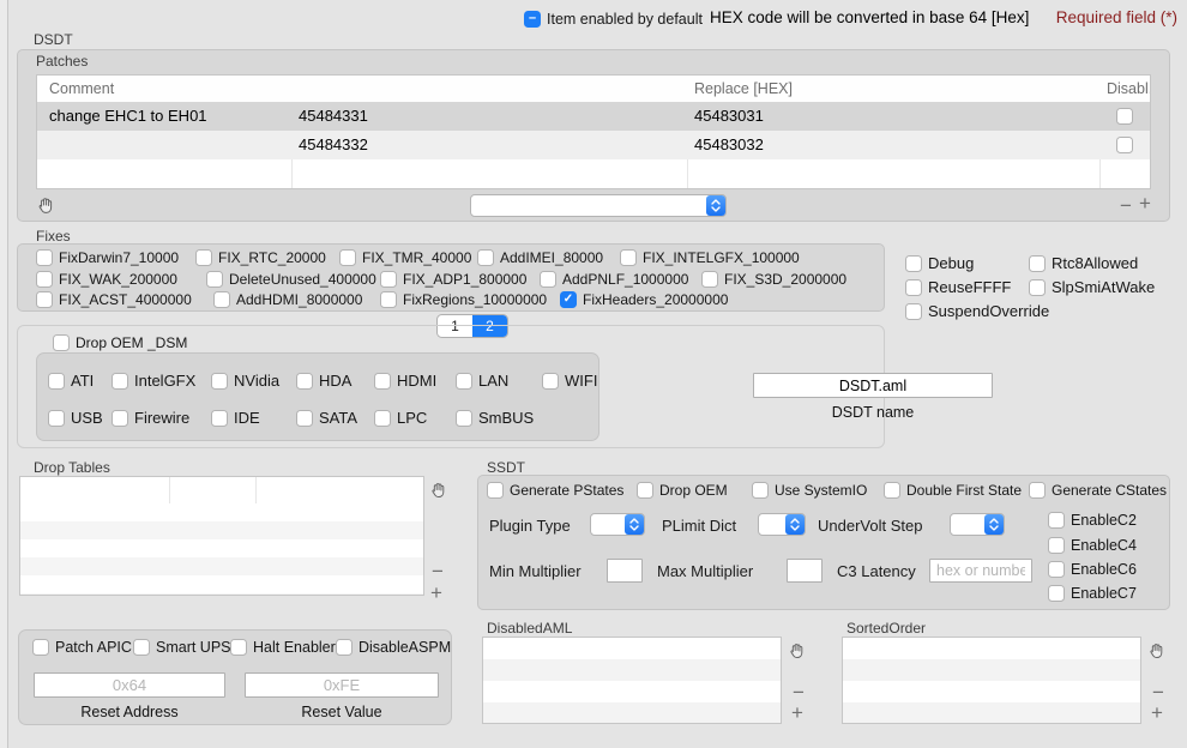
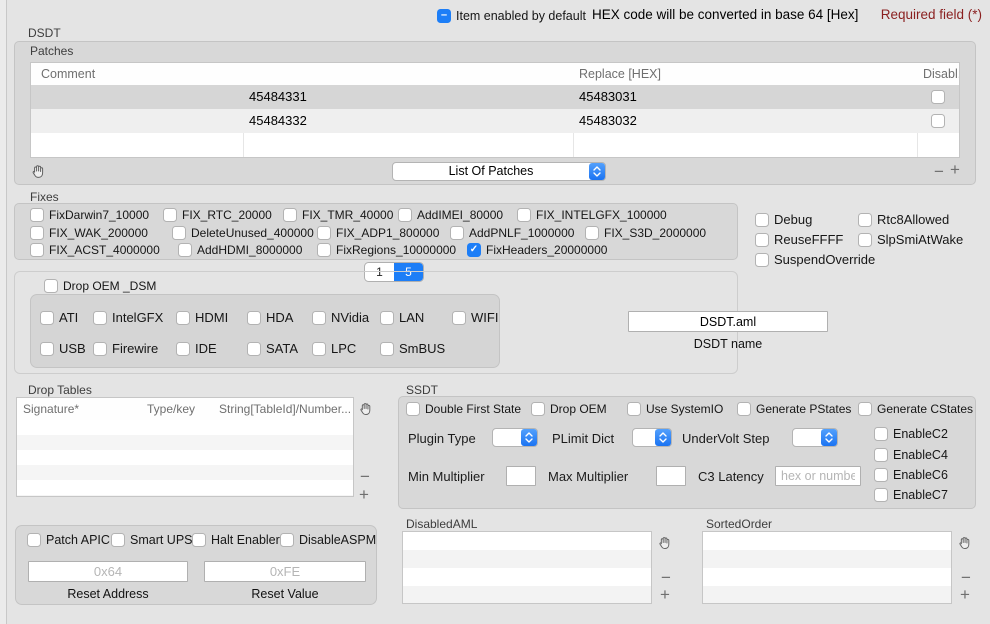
  Item enabled by default
  HEX code will be converted in base 64 [Hex]
  Required field (*)
  DSDT
  Patches
  Comment
  Replace [HEX]
- change EHC1 to EH01
  45484331
  45483031
  45484332
  45483032
+ List Of Patches
  −
  +
  Fixes
  FixDarwin7_10000
  FIX_RTC_20000
  FIX_TMR_40000
  AddIMEI_80000
  FIX_INTELGFX_100000
  FIX_WAK_200000
  DeleteUnused_400000
  FIX_ADP1_800000
  AddPNLF_1000000
  FIX_S3D_2000000
  FIX_ACST_4000000
  AddHDMI_8000000
  FixRegions_10000000
  FixHeaders_20000000
  Debug
  Rtc8Allowed
  ReuseFFFF
  SlpSmiAtWake
  SuspendOverride
  1
- 2
+ 5
  Drop OEM _DSM
  ATI
  IntelGFX
- NVidia
+ HDMI
  HDA
- HDMI
+ NVidia
  LAN
  WIFI
  USB
  Firewire
  IDE
  SATA
  LPC
  SmBUS
  DSDT.aml
  DSDT name
  Drop Tables
+ Signature*
+ Type/key
+ String[TableId]/Number...
  −
  +
  SSDT
- Generate PStates
+ Double First State
  Drop OEM
  Use SystemIO
- Double First State
+ Generate PStates
  Generate CStates
  Plugin Type
  PLimit Dict
  UnderVolt Step
  Min Multiplier
  Max Multiplier
  C3 Latency
  hex or numbe
  EnableC2
  EnableC4
  EnableC6
  EnableC7
  Patch APIC
  Smart UPS
  Halt Enabler
  DisableASPM
  0x64
  0xFE
  Reset Address
  Reset Value
  DisabledAML
  −
  +
  SortedOrder
  −
  +
